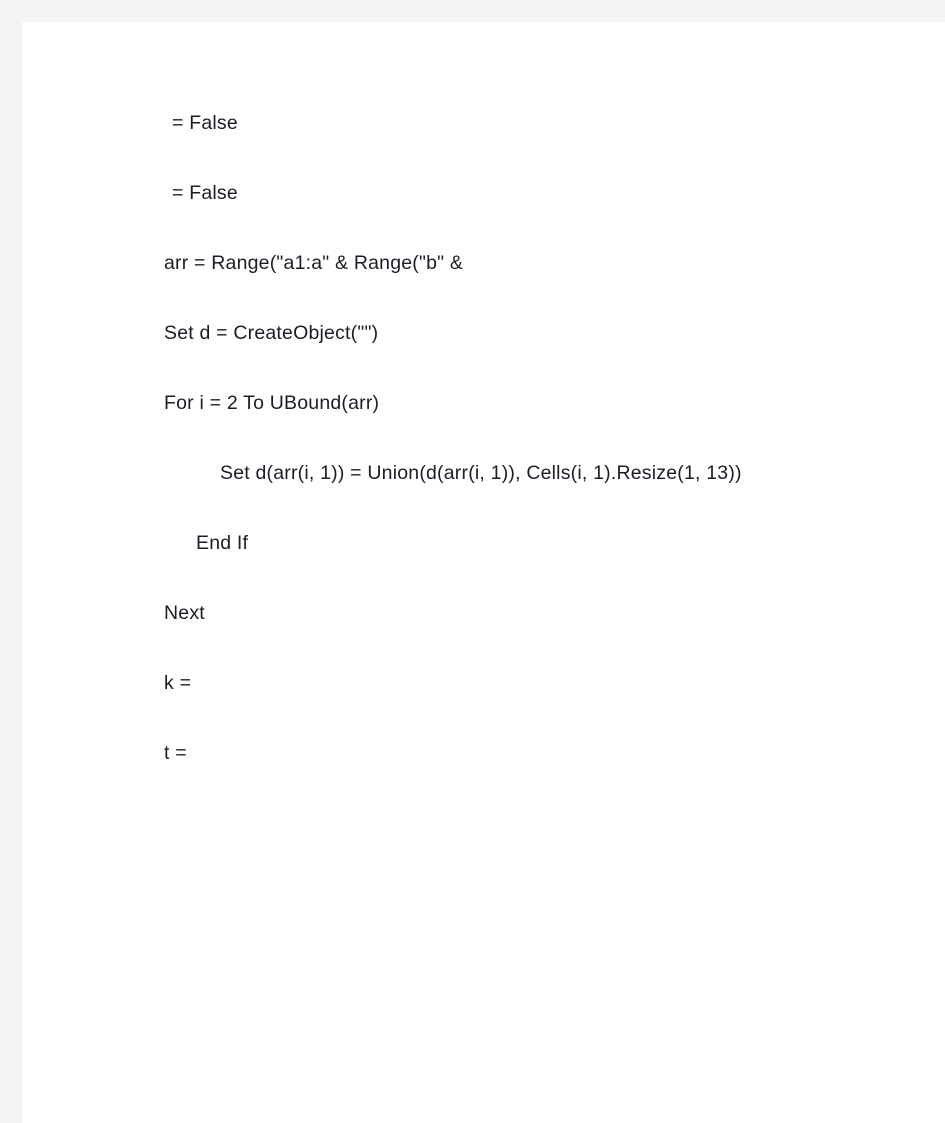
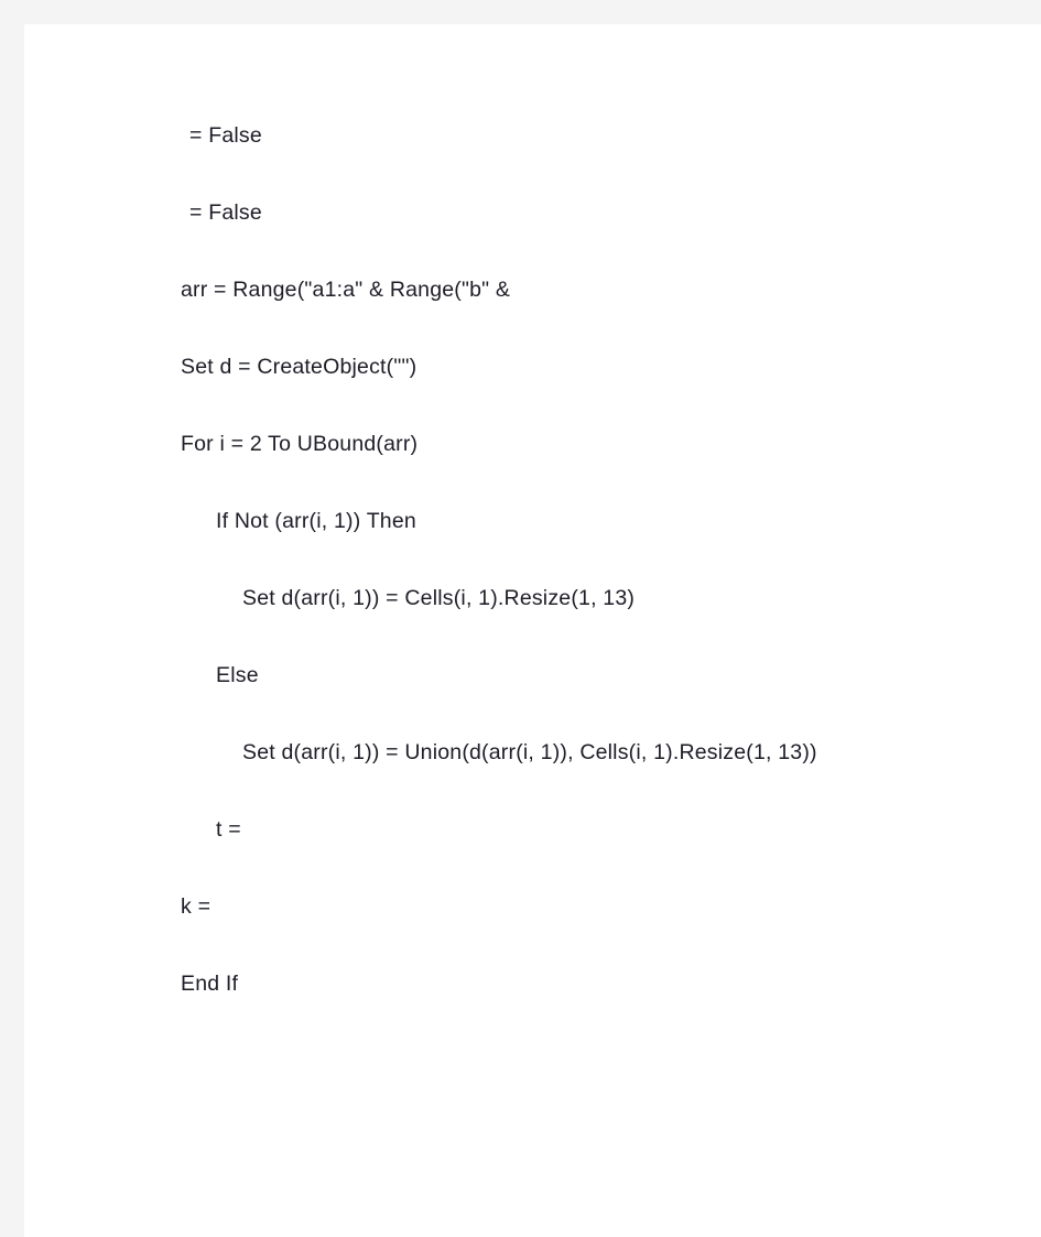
  = False
  = False
  arr = Range("a1:a" & Range("b" &
  Set d = CreateObject("")
  For i = 2 To UBound(arr)
+ If Not (arr(i, 1)) Then
+ Set d(arr(i, 1)) = Cells(i, 1).Resize(1, 13)
+ Else
  Set d(arr(i, 1)) = Union(d(arr(i, 1)), Cells(i, 1).Resize(1, 13))
- End If
+ t =
- Next
  k =
- t =
+ End If
